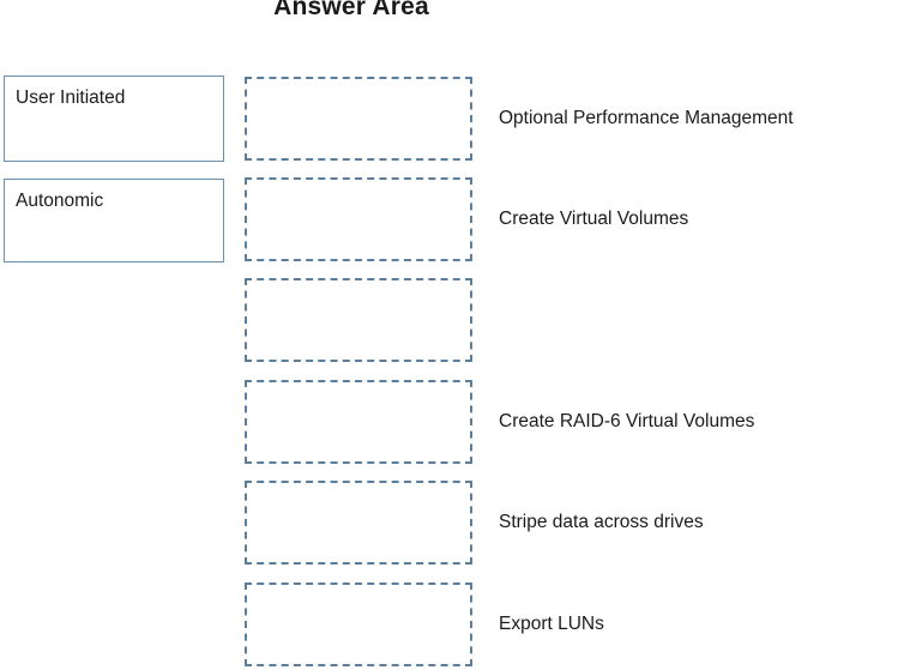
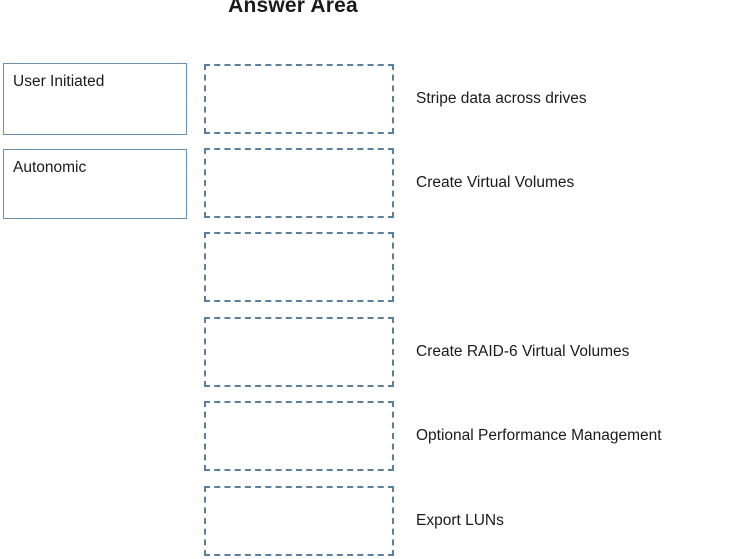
  Answer Area
  User Initiated
  Autonomic
- Optional Performance Management
+ Stripe data across drives
  Create Virtual Volumes
  Create RAID-6 Virtual Volumes
- Stripe data across drives
+ Optional Performance Management
  Export LUNs
